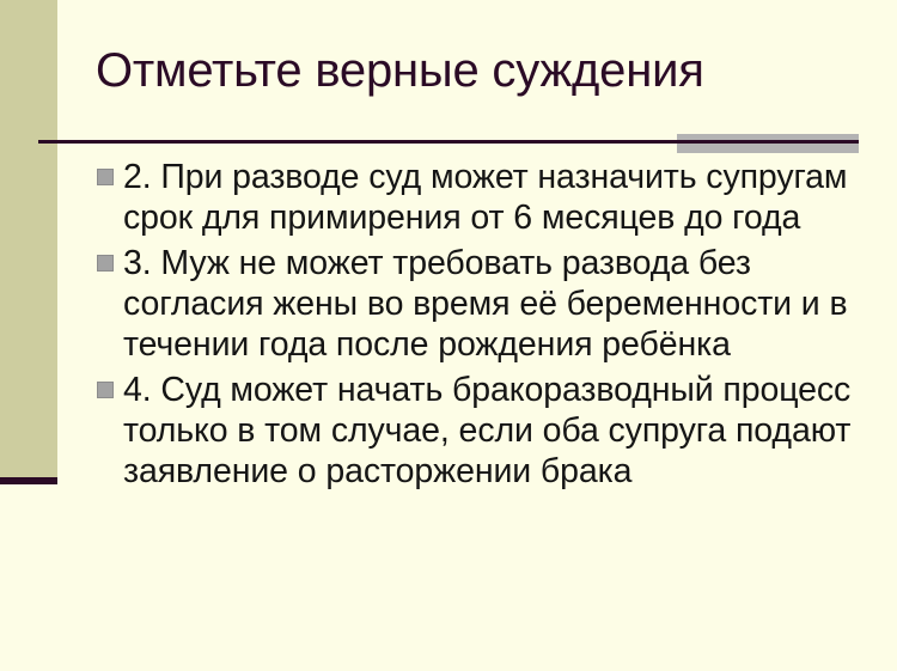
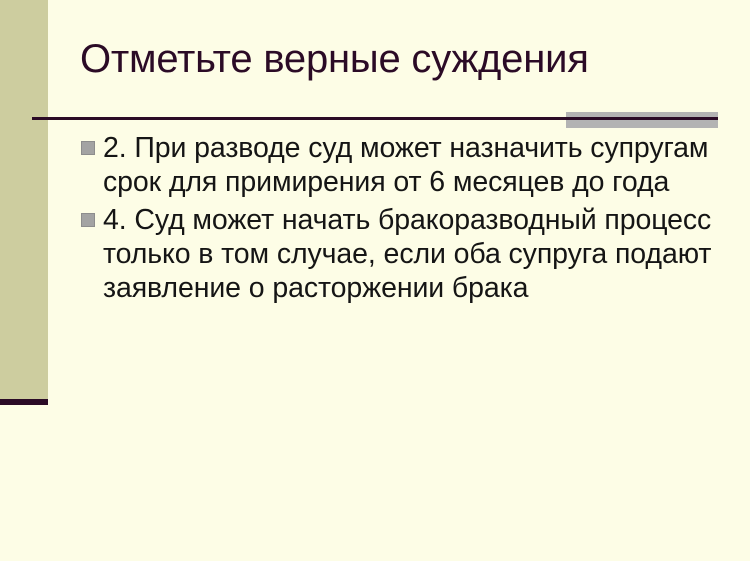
  Отметьте верные суждения
  2. При разводе суд может назначить супругам срок для примирения от 6 месяцев до года
- 3. Муж не может требовать развода без согласия жены во время её беременности и в течении года после рождения ребёнка
  4. Суд может начать бракоразводный процесс только в том случае, если оба супруга подают заявление о расторжении брака
